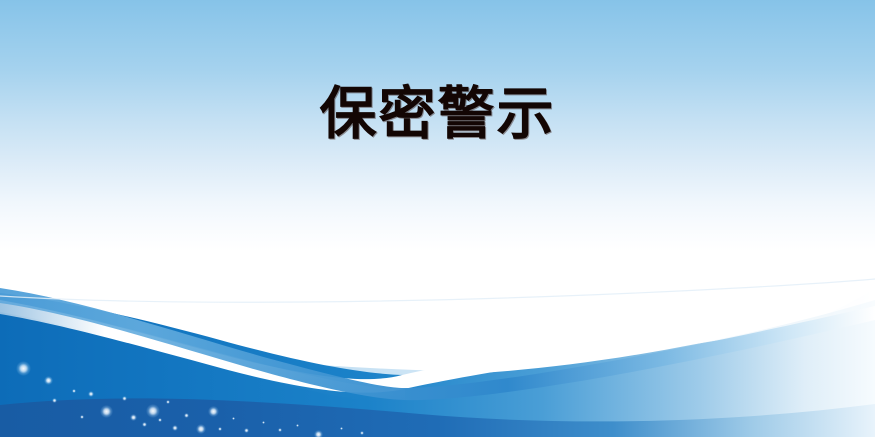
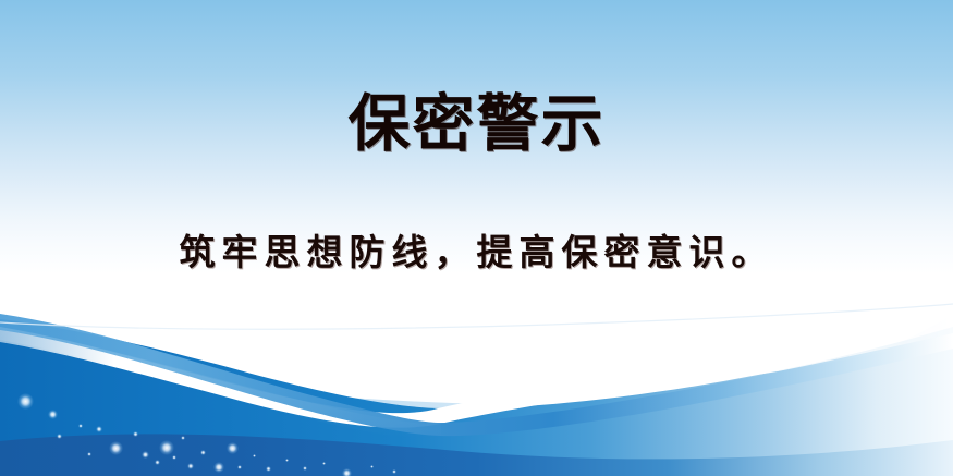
  保密警示
+ 筑牢思想防线，提高保密意识。
